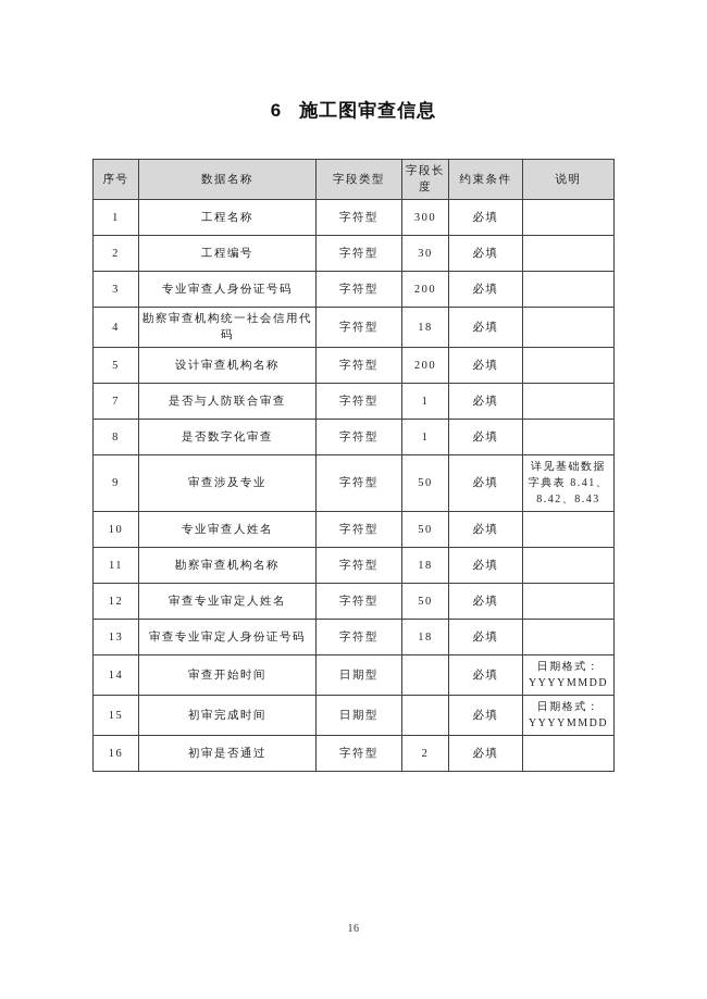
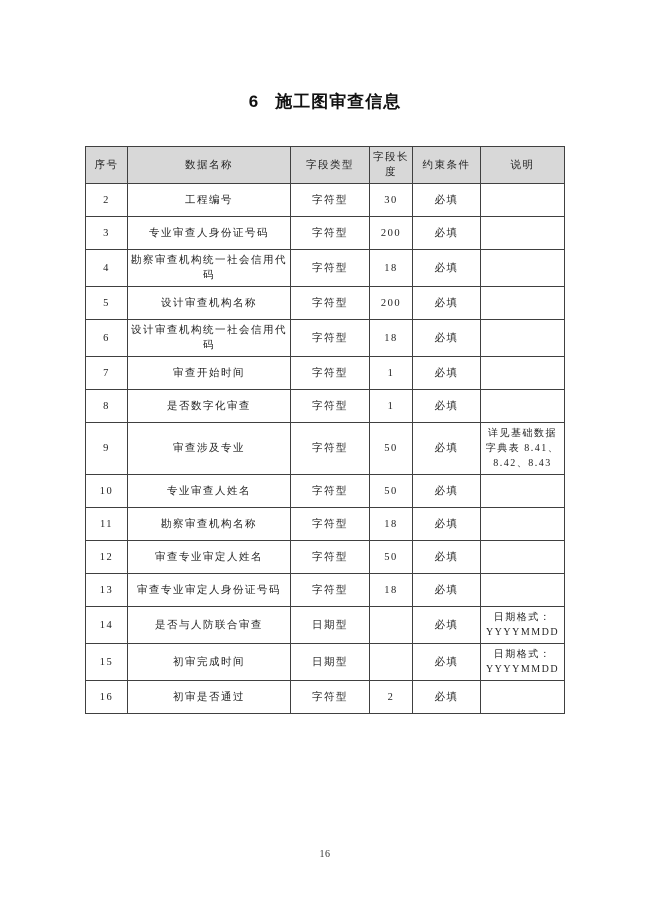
  6
  施工图审查信息
  序号	数据名称	字段类型	字段长度	约束条件	说明
- 1	工程名称	字符型	300	必填
  2	工程编号	字符型	30	必填
  3	专业审查人身份证号码	字符型	200	必填
  4	勘察审查机构统一社会信用代码	字符型	18	必填
  5	设计审查机构名称	字符型	200	必填
+ 6	设计审查机构统一社会信用代码	字符型	18	必填
- 7	是否与人防联合审查	字符型	1	必填
+ 7	审查开始时间	字符型	1	必填
  8	是否数字化审查	字符型	1	必填
  9	审查涉及专业	字符型	50	必填	详见基础数据 字典表 8.41、 8.42、8.43
  10	专业审查人姓名	字符型	50	必填
  11	勘察审查机构名称	字符型	18	必填
  12	审查专业审定人姓名	字符型	50	必填
  13	审查专业审定人身份证号码	字符型	18	必填
- 14	审查开始时间	日期型		必填	日期格式： YYYYMMDD
+ 14	是否与人防联合审查	日期型		必填	日期格式： YYYYMMDD
  15	初审完成时间	日期型		必填	日期格式： YYYYMMDD
  16	初审是否通过	字符型	2	必填
  16
